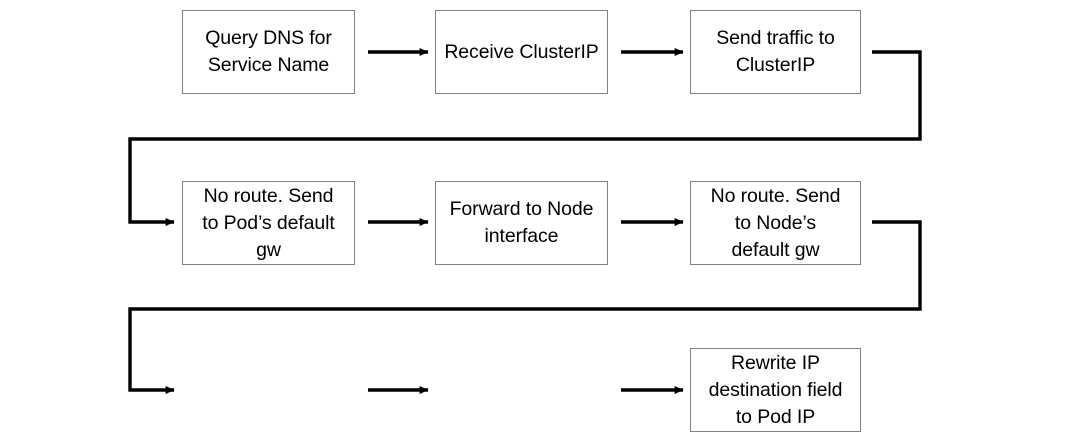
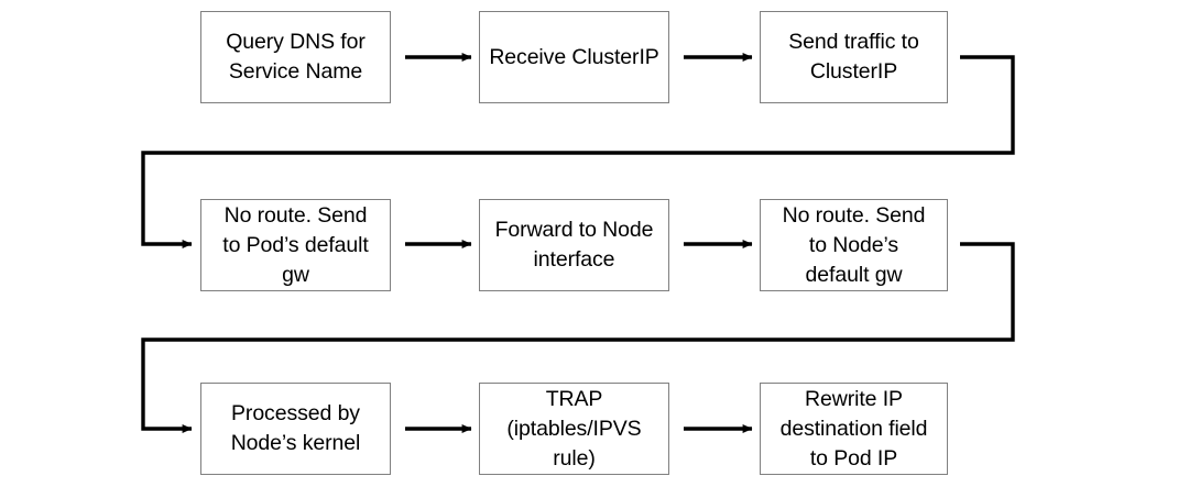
  Query DNS for
  Service Name
  Receive ClusterIP
  Send traffic to
  ClusterIP
  No route. Send
  to Pod’s default
  gw
  Forward to Node
  interface
  No route. Send
  to Node’s
  default gw
+ Processed by
+ Node’s kernel
+ TRAP
+ (iptables/IPVS
+ rule)
  Rewrite IP
  destination field
  to Pod IP
